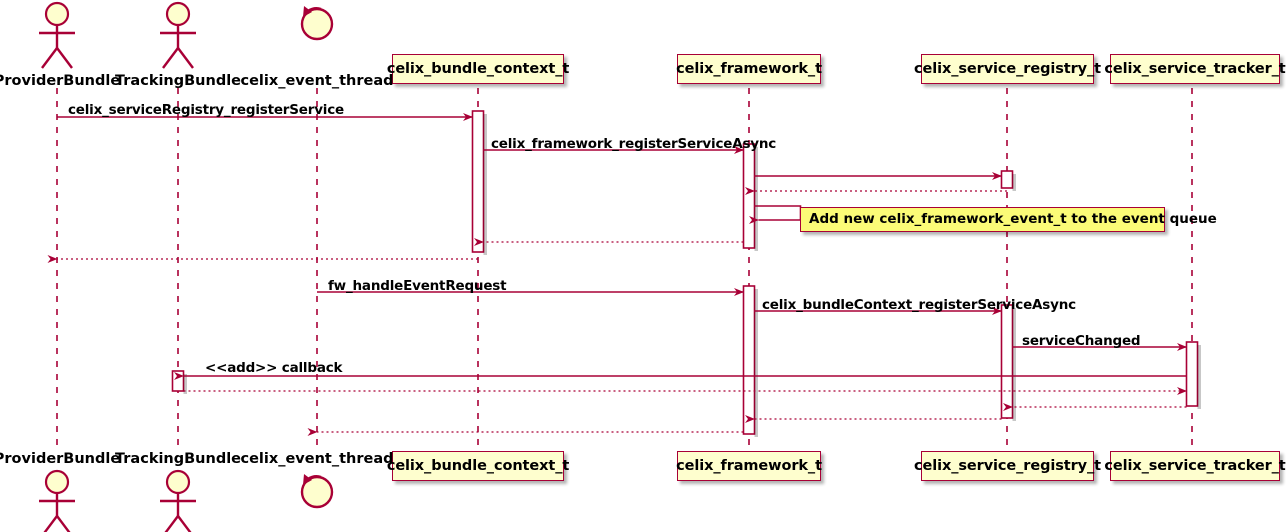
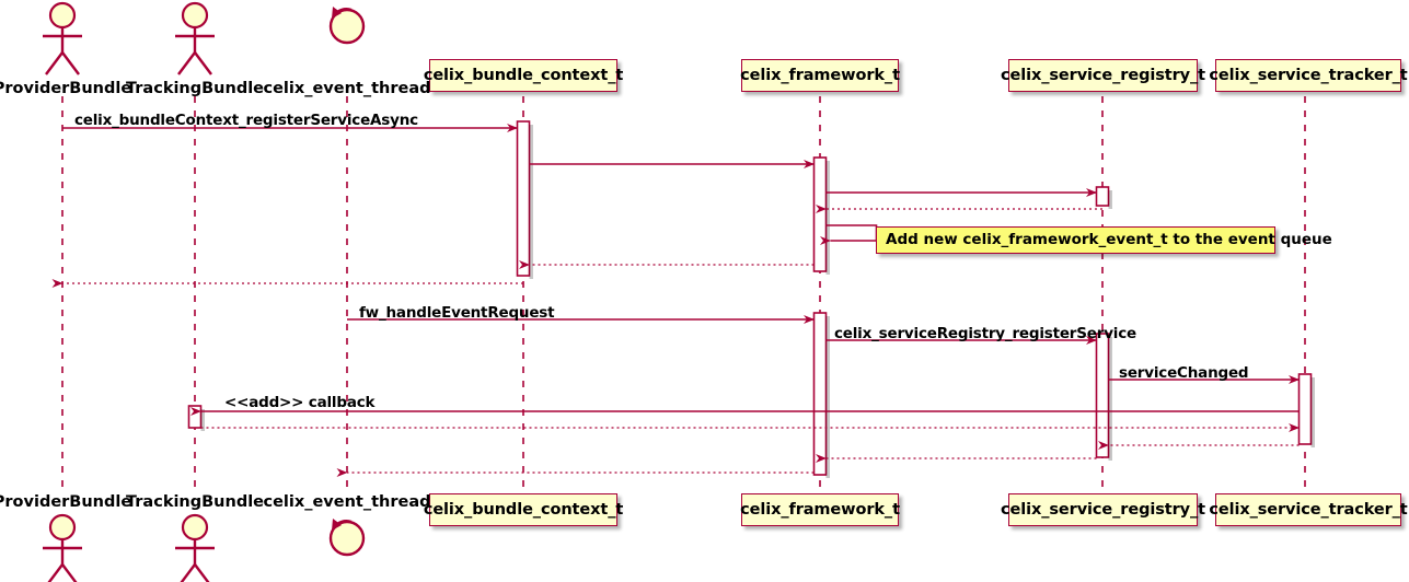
  celix_bundle_context_t
  celix_bundle_context_t
  celix_framework_t
  celix_framework_t
  celix_service_registry_t
  celix_service_registry_t
  celix_service_tracker_t
  celix_service_tracker_t
  roviderBundle
  roviderBundle
  TrackingBundle
  TrackingBundle
  celix_event_thread
  celix_event_thread
- celix_serviceRegistry_registerService
+ celix_bundleContext_registerServiceAsync
- celix_framework_registerServiceAsync
  fw_handleEventRequest
- celix_bundleContext_registerServiceAsync
+ celix_serviceRegistry_registerService
  serviceChanged
  <<add>> callback
  Add new celix_framework_event_t to the event queue
